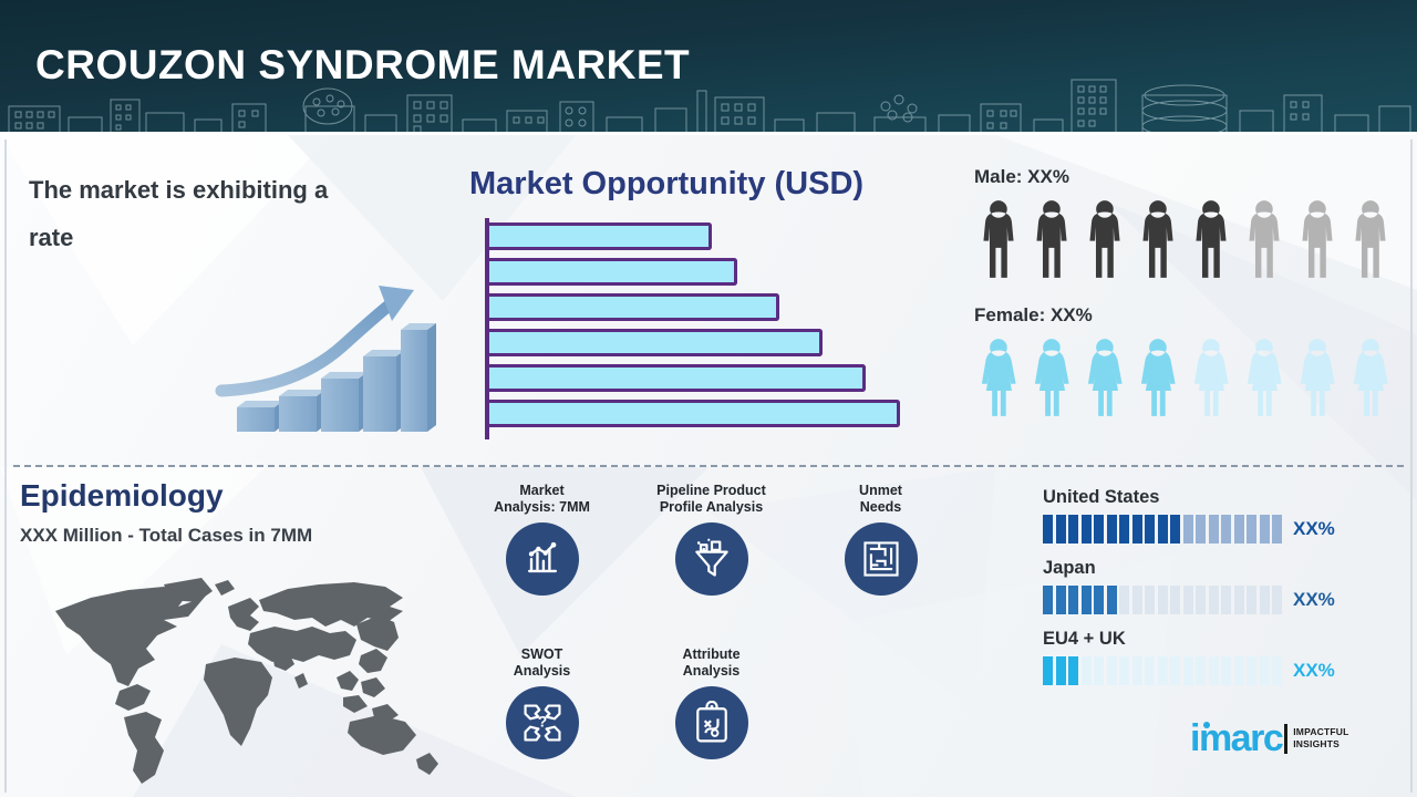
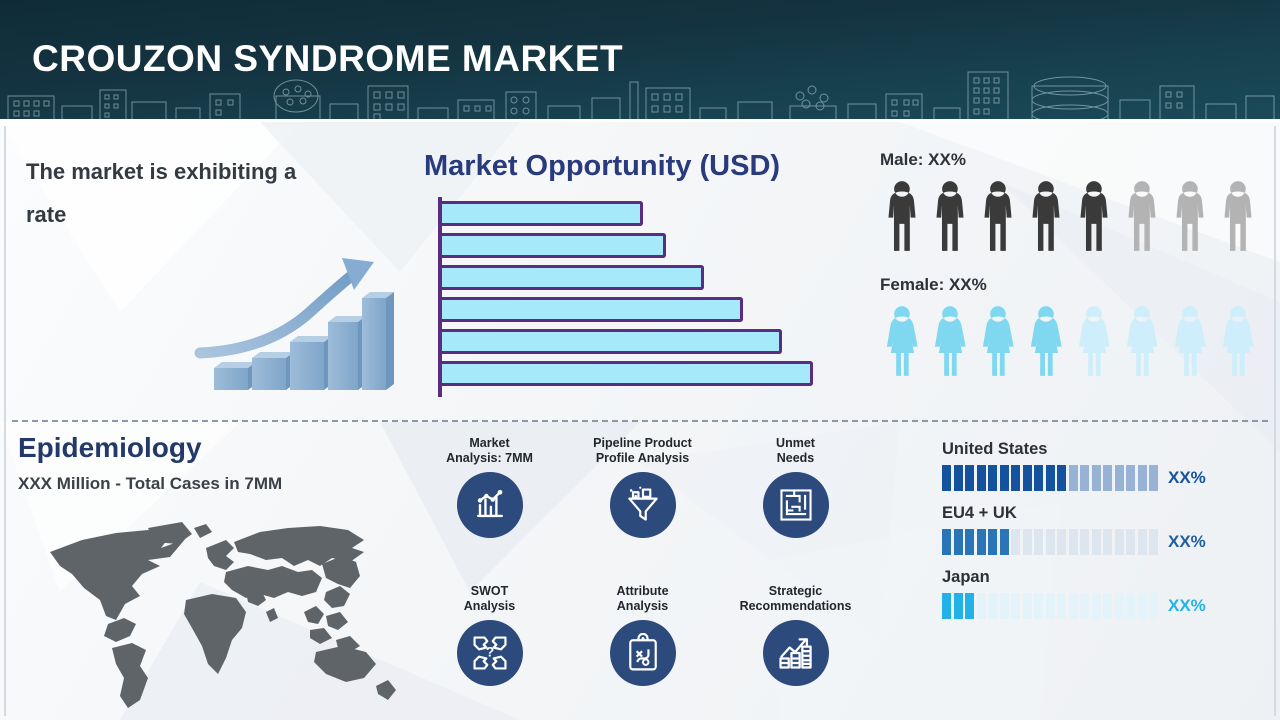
  CROUZON SYNDROME MARKET
  The market is exhibiting a
  rate
  Market Opportunity (USD)
  Male: XX%
  Female: XX%
  Epidemiology
  XXX Million - Total Cases in 7MM
  Market
  Analysis: 7MM
  Pipeline Product
  Profile Analysis
  Unmet
  Needs
  SWOT
  Analysis
  ?
  Attribute
  Analysis
+ Strategic
+ Recommendations
  United States
  XX%
- Japan
+ EU4 + UK
  XX%
- EU4 + UK
+ Japan
  XX%
- imarc
- IMPACTFUL
- INSIGHTS
